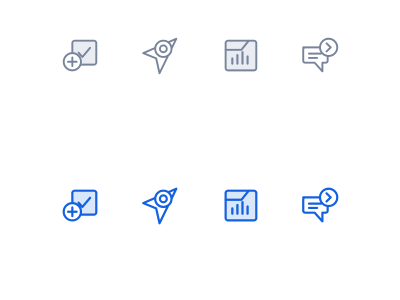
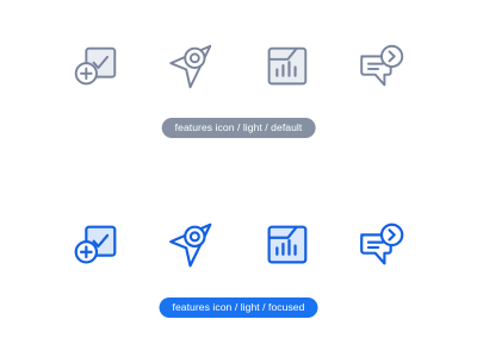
+ features icon / light / default
+ features icon / light / focused
